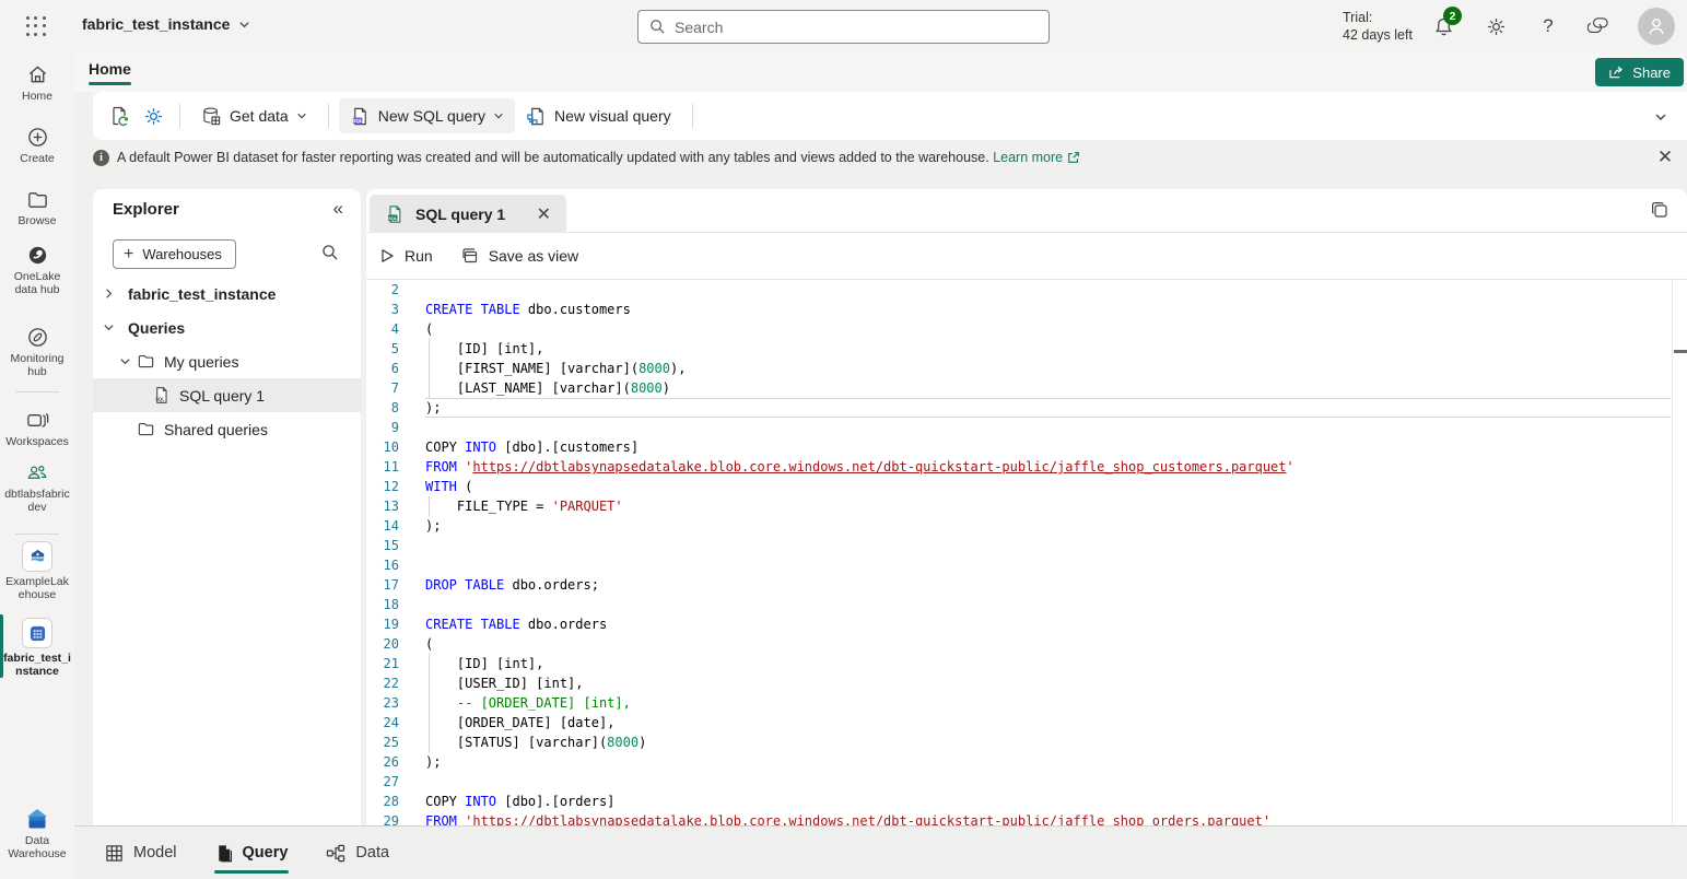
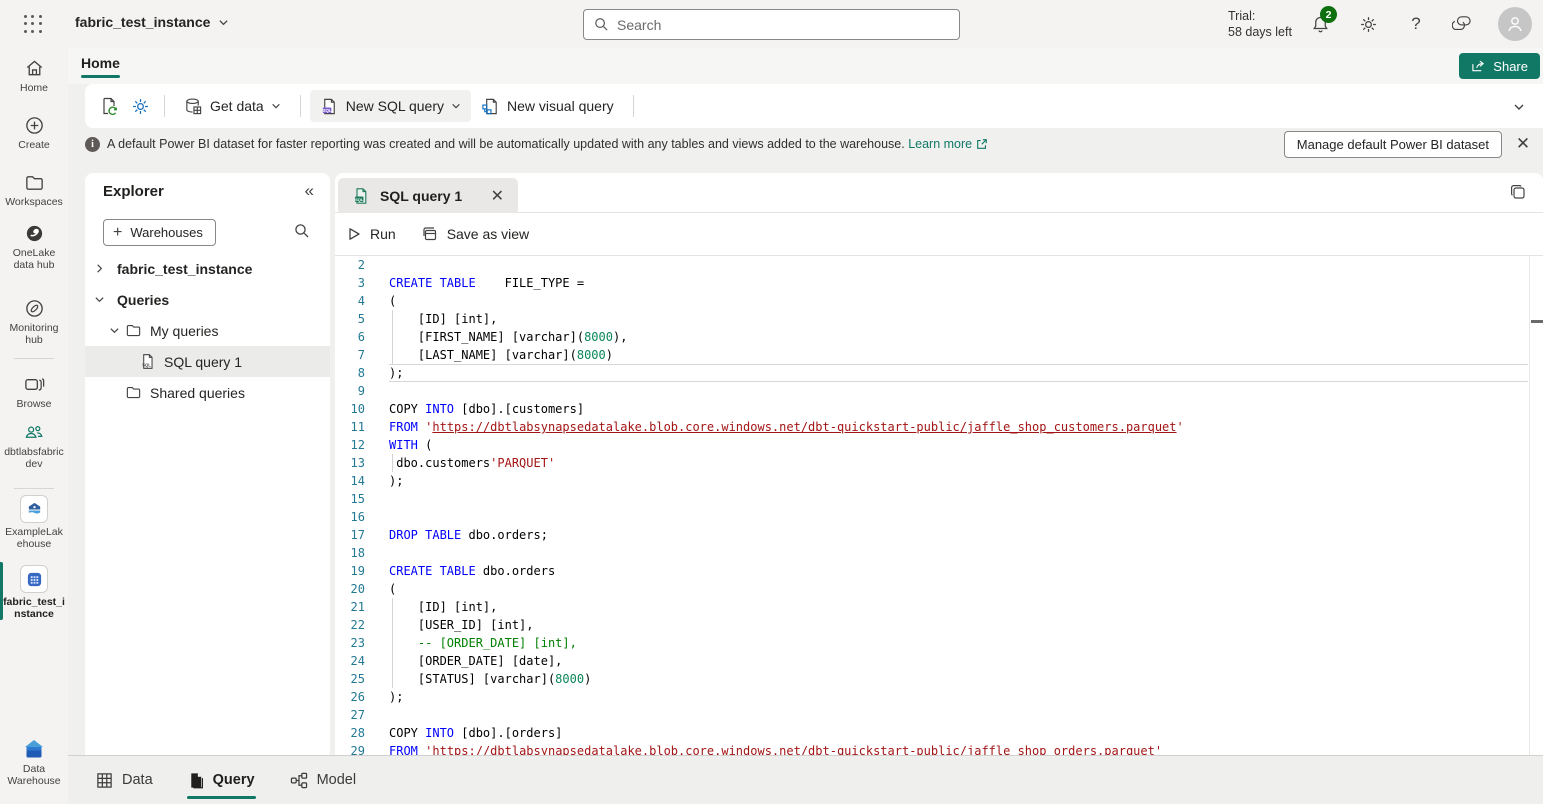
  fabric_test_instance
  Search
  Trial:
- 42 days left
+ 58 days left
  2
  ?
  Home
  Share
  Get data
  New SQL query
  New visual query
  i
  A default Power BI dataset for faster reporting was created and will be automatically updated with any tables and views added to the warehouse.
  Learn more
+ Manage default Power BI dataset
  ✕
  Home
  Create
- Browse
+ Workspaces
  OneLake data hub
  Monitoring hub
- Workspaces
+ Browse
  dbtlabsfabricdev
  ExampleLakehouse
  fabric_test_instance
  Data Warehouse
  Explorer
  «
  +
  Warehouses
  fabric_test_instance
  Queries
  My queries
  SQL query 1
  Shared queries
  SQL query 1
  ✕
  Run
  Save as view
  2
  3
- CREATE TABLE dbo.customers
+ CREATE TABLE FILE_TYPE =
  4
  (
  5
  [ID] [int],
  6
  [FIRST_NAME] [varchar](8000),
  7
  [LAST_NAME] [varchar](8000)
  8
  );
  9
  10
  COPY INTO [dbo].[customers]
  11
  FROM 'https://dbtlabsynapsedatalake.blob.core.windows.net/dbt-quickstart-public/jaffle_shop_customers.parquet'
  12
  WITH (
  13
- FILE_TYPE = 'PARQUET'
+ dbo.customers'PARQUET'
  14
  );
  15
  16
  17
  DROP TABLE dbo.orders;
  18
  19
  CREATE TABLE dbo.orders
  20
  (
  21
  [ID] [int],
  22
  [USER_ID] [int],
  23
  -- [ORDER_DATE] [int],
  24
  [ORDER_DATE] [date],
  25
  [STATUS] [varchar](8000)
  26
  );
  27
  28
  COPY INTO [dbo].[orders]
  29
  FROM 'https://dbtlabsynapsedatalake.blob.core.windows.net/dbt-quickstart-public/jaffle_shop_orders.parquet'
- Model
+ Data
  Query
- Data
+ Model
